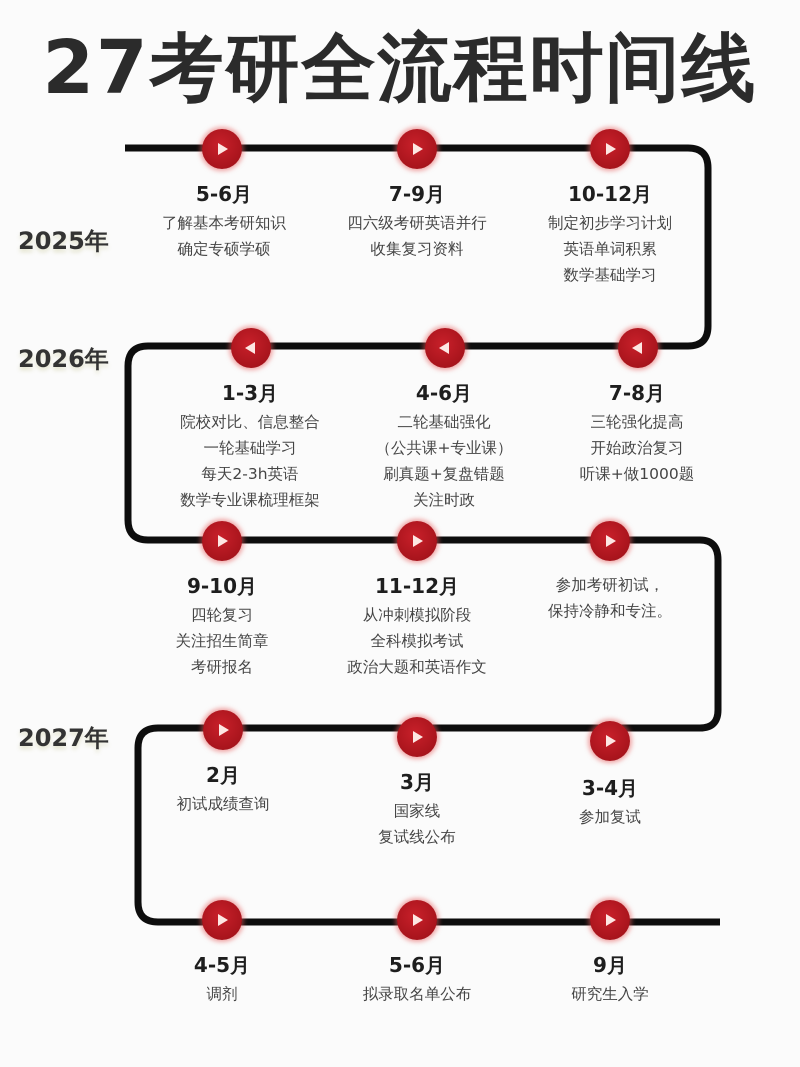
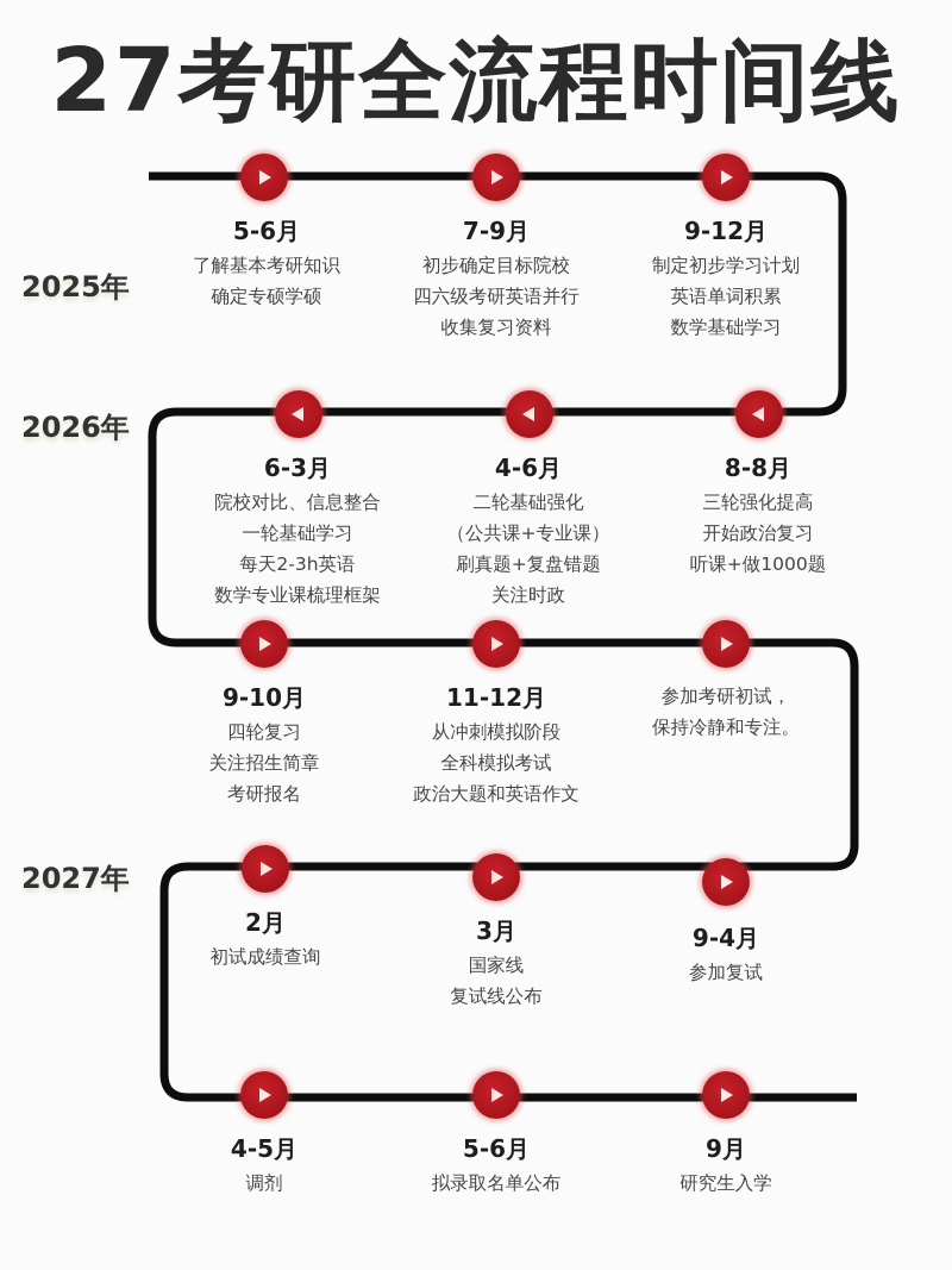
  27考研全流程时间线
  2025年
  2026年
  2027年
  5-6月
  了解基本考研知识
  确定专硕学硕
  7-9月
+ 初步确定目标院校
  四六级考研英语并行
  收集复习资料
- 10-12月
+ 9-12月
  制定初步学习计划
  英语单词积累
  数学基础学习
- 1-3月
+ 6-3月
  院校对比、信息整合
  一轮基础学习
  每天2-3h英语
  数学专业课梳理框架
  4-6月
  二轮基础强化
  （公共课+专业课）
  刷真题+复盘错题
  关注时政
- 7-8月
+ 8-8月
  三轮强化提高
  开始政治复习
  听课+做1000题
  9-10月
  四轮复习
  关注招生简章
  考研报名
  11-12月
  从冲刺模拟阶段
  全科模拟考试
  政治大题和英语作文
  参加考研初试，
  保持冷静和专注。
  2月
  初试成绩查询
  3月
  国家线
  复试线公布
- 3-4月
+ 9-4月
  参加复试
  4-5月
  调剂
  5-6月
  拟录取名单公布
  9月
  研究生入学
